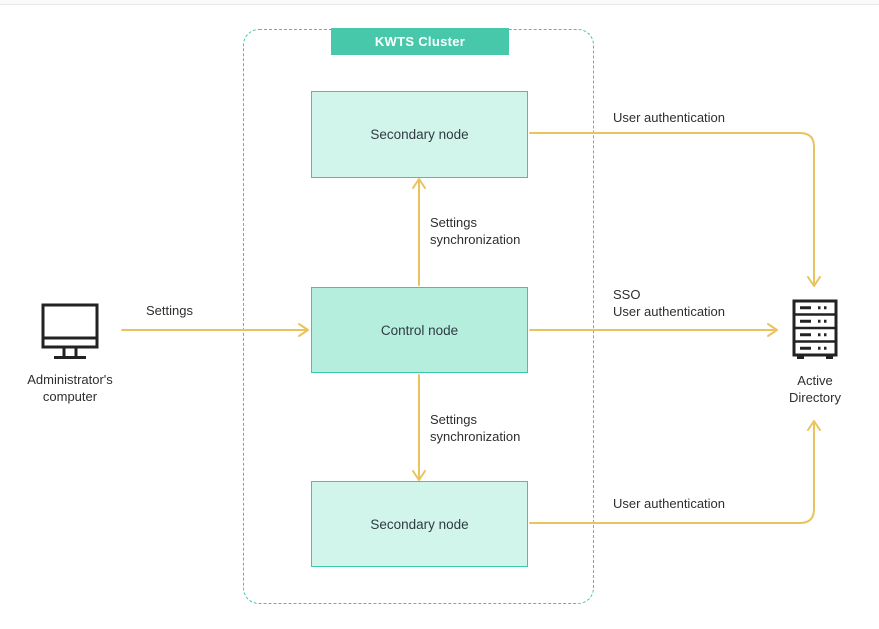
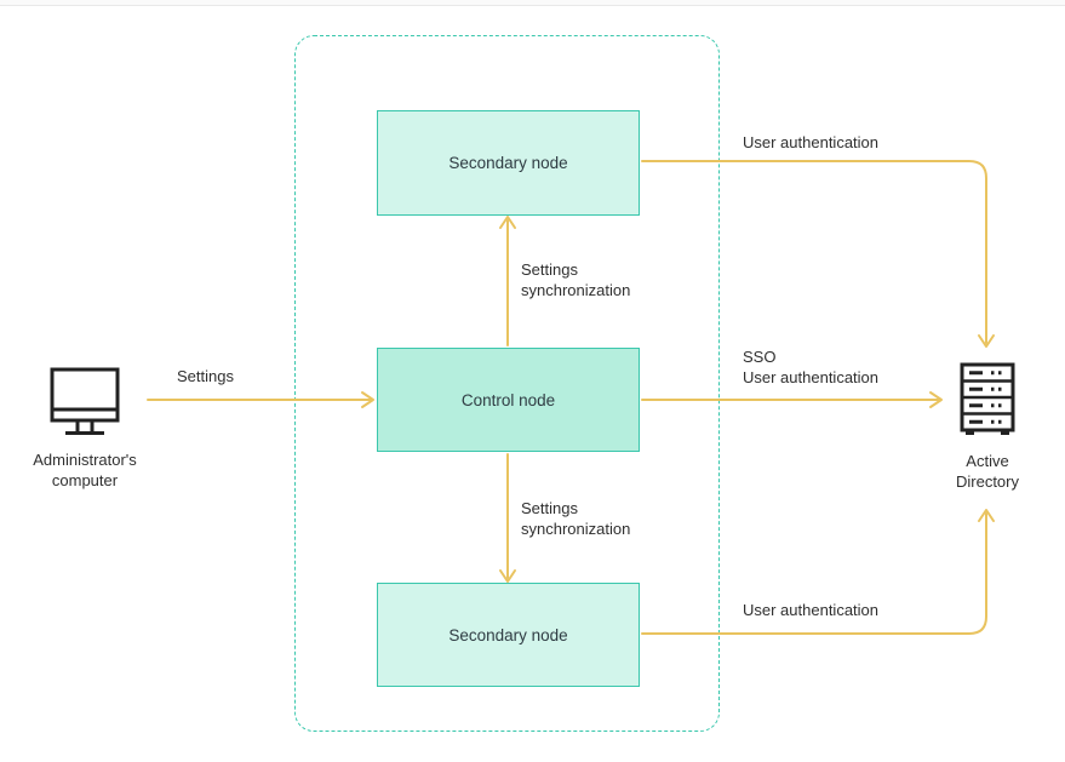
- KWTS Cluster
  Secondary node
  Control node
  Secondary node
  Settings
  Settings
  synchronization
  Settings
  synchronization
  User authentication
  SSO
  User authentication
  User authentication
  Administrator's
  computer
  Active
  Directory
